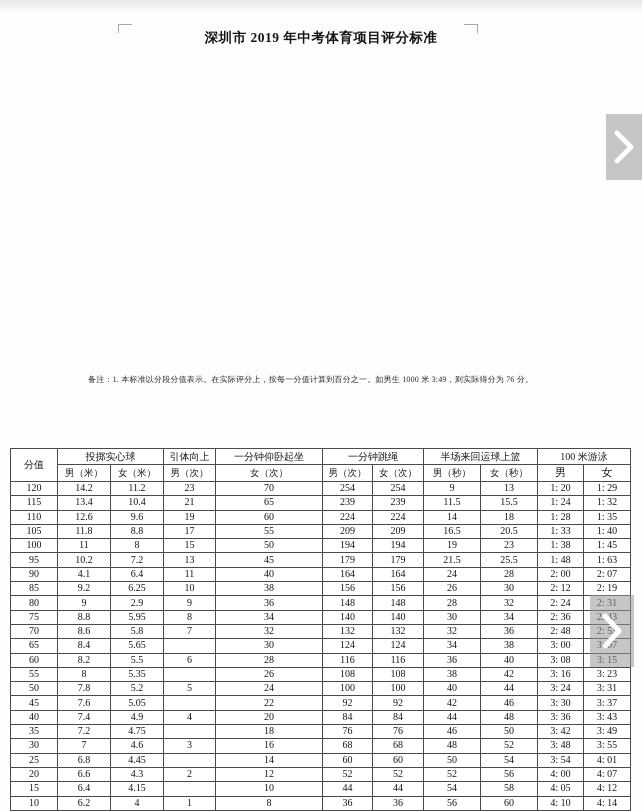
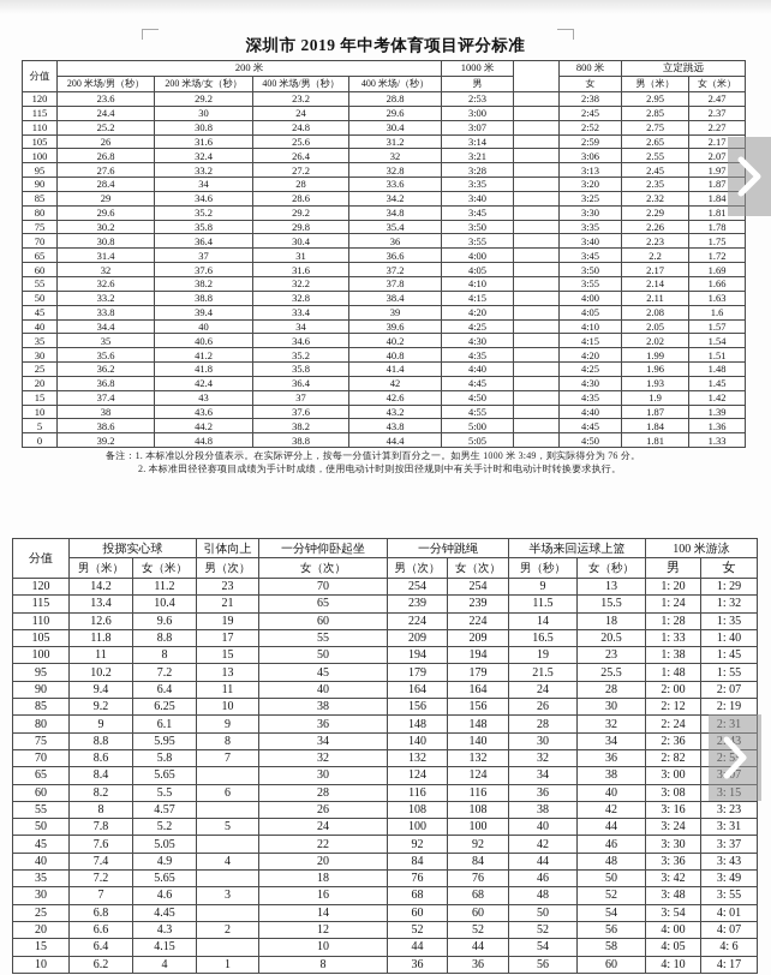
  深圳市 2019 年中考体育项目评分标准
+ 分值	200 米	1000 米		800 米	立定跳远
+ 200 米场/男（秒）	200 米场/女（秒）	400 米场/男（秒）	400 米场/（秒）	男	女	男（米）	女（米）
+ 120	23.6	29.2	23.2	28.8	2:53		2:38	2.95	2.47
+ 115	24.4	30	24	29.6	3:00		2:45	2.85	2.37
+ 110	25.2	30.8	24.8	30.4	3:07		2:52	2.75	2.27
+ 105	26	31.6	25.6	31.2	3:14		2:59	2.65	2.17
+ 100	26.8	32.4	26.4	32	3:21		3:06	2.55	2.07
+ 95	27.6	33.2	27.2	32.8	3:28		3:13	2.45	1.97
+ 90	28.4	34	28	33.6	3:35		3:20	2.35	1.87
+ 85	29	34.6	28.6	34.2	3:40		3:25	2.32	1.84
+ 80	29.6	35.2	29.2	34.8	3:45		3:30	2.29	1.81
+ 75	30.2	35.8	29.8	35.4	3:50		3:35	2.26	1.78
+ 70	30.8	36.4	30.4	36	3:55		3:40	2.23	1.75
+ 65	31.4	37	31	36.6	4:00		3:45	2.2	1.72
+ 60	32	37.6	31.6	37.2	4:05		3:50	2.17	1.69
+ 55	32.6	38.2	32.2	37.8	4:10		3:55	2.14	1.66
+ 50	33.2	38.8	32.8	38.4	4:15		4:00	2.11	1.63
+ 45	33.8	39.4	33.4	39	4:20		4:05	2.08	1.6
+ 40	34.4	40	34	39.6	4:25		4:10	2.05	1.57
+ 35	35	40.6	34.6	40.2	4:30		4:15	2.02	1.54
+ 30	35.6	41.2	35.2	40.8	4:35		4:20	1.99	1.51
+ 25	36.2	41.8	35.8	41.4	4:40		4:25	1.96	1.48
+ 20	36.8	42.4	36.4	42	4:45		4:30	1.93	1.45
+ 15	37.4	43	37	42.6	4:50		4:35	1.9	1.42
+ 10	38	43.6	37.6	43.2	4:55		4:40	1.87	1.39
+ 5	38.6	44.2	38.2	43.8	5:00		4:45	1.84	1.36
+ 0	39.2	44.8	38.8	44.4	5:05		4:50	1.81	1.33
  备注：1. 本标准以分段分值表示。在实际评分上，按每一分值计算到百分之一。如男生 1000 米 3:49，则实际得分为 76 分。
+ 2. 本标准田径径赛项目成绩为手计时成绩，使用电动计时则按田径规则中有关手计时和电动计时转换要求执行。
  分值	投掷实心球	引体向上	一分钟仰卧起坐	一分钟跳绳	半场来回运球上篮	100 米游泳
  男（米）	女（米）	男（次）	女（次）	男（次）	女（次）	男（秒）	女（秒）	男	女
  120	14.2	11.2	23	70	254	254	9	13	1: 20	1: 29
  115	13.4	10.4	21	65	239	239	11.5	15.5	1: 24	1: 32
  110	12.6	9.6	19	60	224	224	14	18	1: 28	1: 35
  105	11.8	8.8	17	55	209	209	16.5	20.5	1: 33	1: 40
  100	11	8	15	50	194	194	19	23	1: 38	1: 45
- 95	10.2	7.2	13	45	179	179	21.5	25.5	1: 48	1: 63
+ 95	10.2	7.2	13	45	179	179	21.5	25.5	1: 48	1: 55
- 90	4.1	6.4	11	40	164	164	24	28	2: 00	2: 07
+ 90	9.4	6.4	11	40	164	164	24	28	2: 00	2: 07
  85	9.2	6.25	10	38	156	156	26	30	2: 12	2: 19
- 80	9	2.9	9	36	148	148	28	32	2: 24	2: 31
+ 80	9	6.1	9	36	148	148	28	32	2: 24	2: 31
  75	8.8	5.95	8	34	140	140	30	34	2: 36	23
- 70	8.6	5.8	7	32	132	132	32	36	2: 48	2: 55
+ 70	8.6	5.8	7	32	132	132	32	36	2: 82	2: 55
  65	8.4	5.65		30	124	124	34	38	3: 00	3 07
  60	8.2	5.5	6	28	116	116	36	40	3: 08	3: 15
- 55	8	5.35		26	108	108	38	42	3: 16	3: 23
+ 55	8	4.57		26	108	108	38	42	3: 16	3: 23
  50	7.8	5.2	5	24	100	100	40	44	3: 24	3: 31
  45	7.6	5.05		22	92	92	42	46	3: 30	3: 37
  40	7.4	4.9	4	20	84	84	44	48	3: 36	3: 43
- 35	7.2	4.75		18	76	76	46	50	3: 42	3: 49
+ 35	7.2	5.65		18	76	76	46	50	3: 42	3: 49
  30	7	4.6	3	16	68	68	48	52	3: 48	3: 55
  25	6.8	4.45		14	60	60	50	54	3: 54	4: 01
  20	6.6	4.3	2	12	52	52	52	56	4: 00	4: 07
- 15	6.4	4.15		10	44	44	54	58	4: 05	4: 12
+ 15	6.4	4.15		10	44	44	54	58	4: 05	4: 6
- 10	6.2	4	1	8	36	36	56	60	4: 10	4: 14
+ 10	6.2	4	1	8	36	36	56	60	4: 10	4: 17
